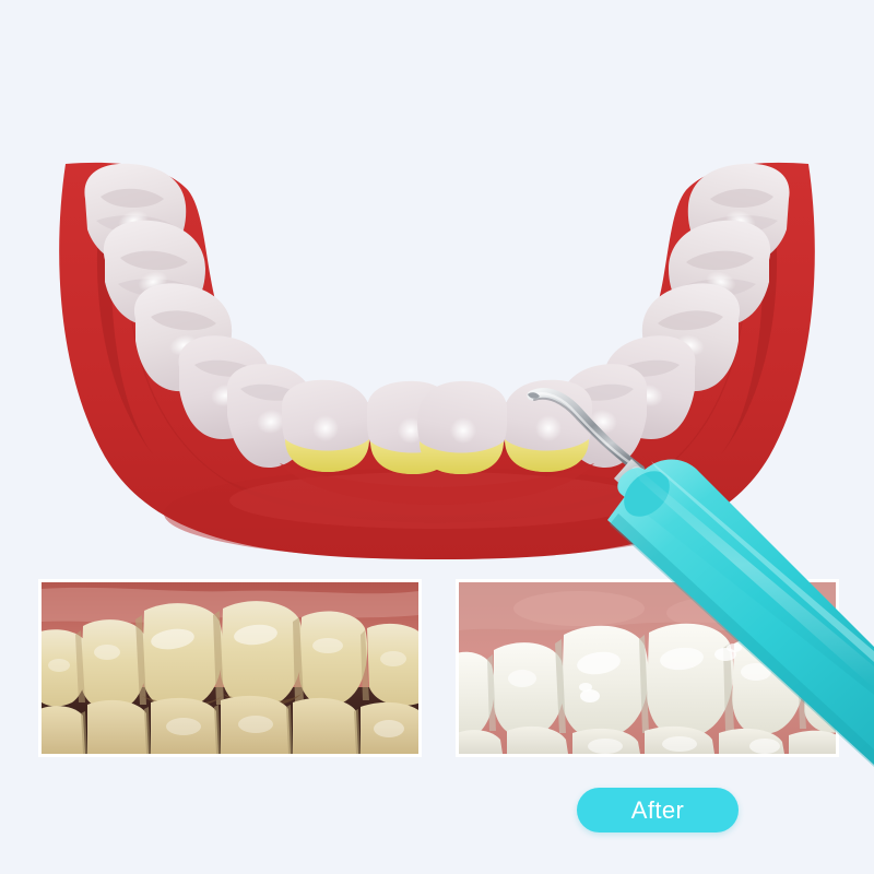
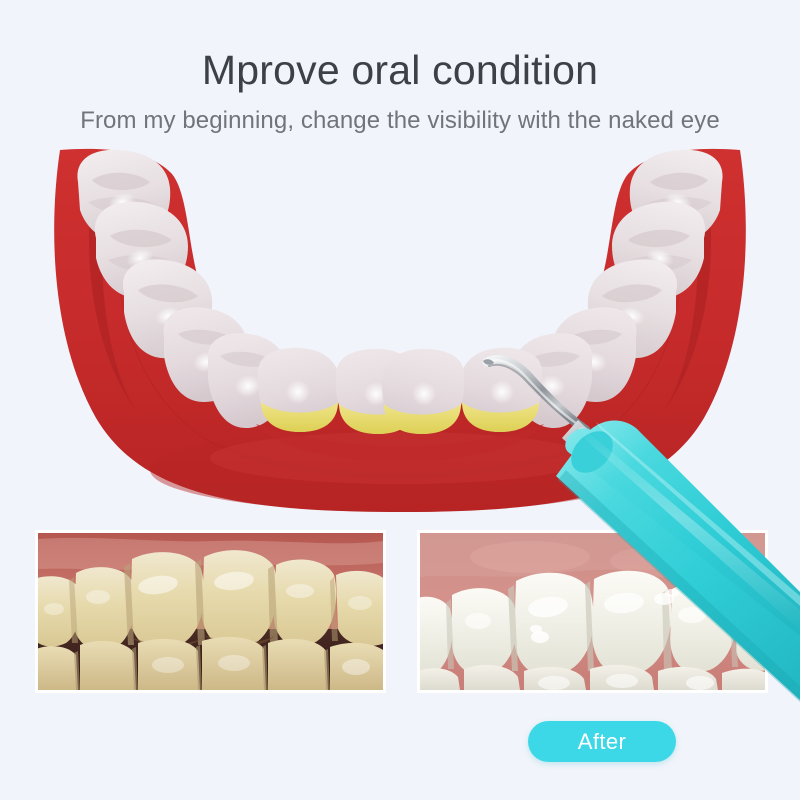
+ Mprove oral condition
+ From my beginning, change the visibility with the naked eye
  After
